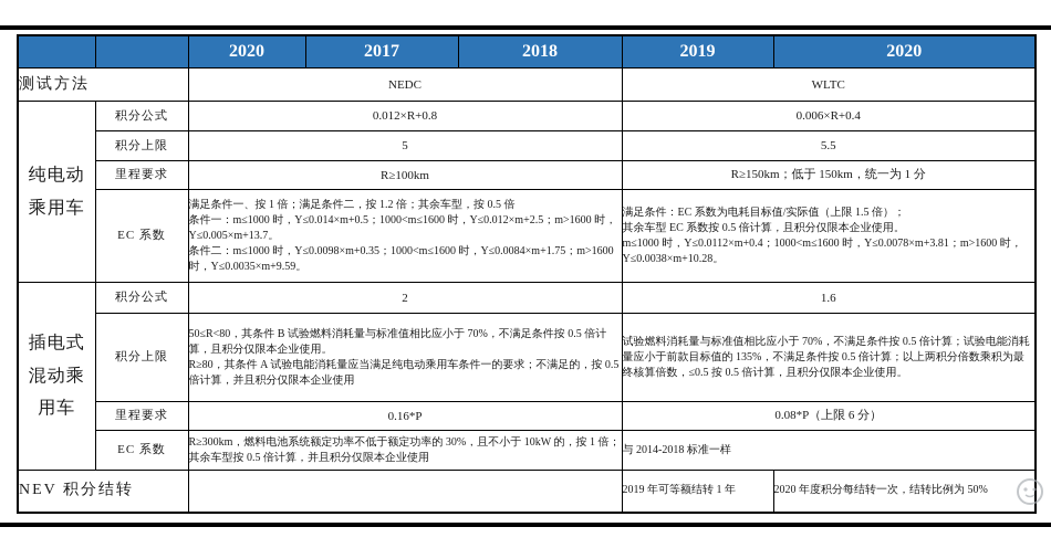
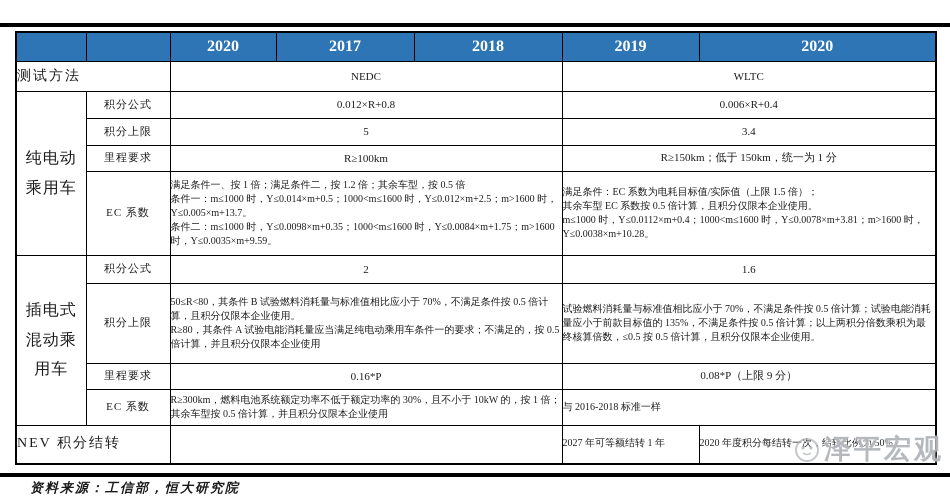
  		2020	2017	2018	2019	2020
  测试方法	NEDC	WLTC
  纯电动 乘用车	积分公式	0.012×R+0.8	0.006×R+0.4
- 积分上限	5	5.5
+ 积分上限	5	3.4
  里程要求	R≥100km	R≥150km；低于 150km，统一为 1 分
  EC 系数	满足条件一、按 1 倍；满足条件二，按 1.2 倍；其余车型，按 0.5 倍 条件一：m≤1000 时，Y≤0.014×m+0.5；1000<m≤1600 时，Y≤0.012×m+2.5；m>1600 时，Y≤0.005×m+13.7。 条件二：m≤1000 时，Y≤0.0098×m+0.35；1000<m≤1600 时，Y≤0.0084×m+1.75；m>1600 时，Y≤0.0035×m+9.59。	满足条件：EC 系数为电耗目标值/实际值（上限 1.5 倍）； 其余车型 EC 系数按 0.5 倍计算，且积分仅限本企业使用。 m≤1000 时，Y≤0.0112×m+0.4；1000<m≤1600 时，Y≤0.0078×m+3.81；m>1600 时，Y≤0.0038×m+10.28。
  插电式 混动乘 用车	积分公式	2	1.6
  积分上限	50≤R<80，其条件 B 试验燃料消耗量与标准值相比应小于 70%，不满足条件按 0.5 倍计算，且积分仅限本企业使用。 R≥80，其条件 A 试验电能消耗量应当满足纯电动乘用车条件一的要求；不满足的，按 0.5 倍计算，并且积分仅限本企业使用	试验燃料消耗量与标准值相比应小于 70%，不满足条件按 0.5 倍计算；试验电能消耗量应小于前款目标值的 135%，不满足条件按 0.5 倍计算；以上两积分倍数乘积为最终核算倍数，≤0.5 按 0.5 倍计算，且积分仅限本企业使用。
- 里程要求	0.16*P	0.08*P（上限 6 分）
+ 里程要求	0.16*P	0.08*P（上限 9 分）
- EC 系数	R≥300km，燃料电池系统额定功率不低于额定功率的 30%，且不小于 10kW 的，按 1 倍；其余车型按 0.5 倍计算，并且积分仅限本企业使用	与 2014-2018 标准一样
+ EC 系数	R≥300km，燃料电池系统额定功率不低于额定功率的 30%，且不小于 10kW 的，按 1 倍；其余车型按 0.5 倍计算，并且积分仅限本企业使用	与 2016-2018 标准一样
- NEV 积分结转		2019 年可等额结转 1 年	2020 年度积分每结转一次，结转比例为 50%
+ NEV 积分结转		2027 年可等额结转 1 年	2020 年度积分每结转一次，结转比例为 50%
+ 资料来源：工信部，恒大研究院
+ 泽平宏观
